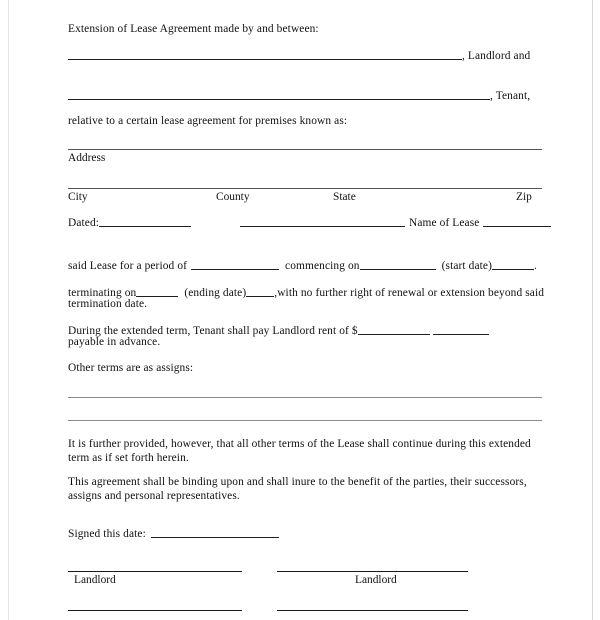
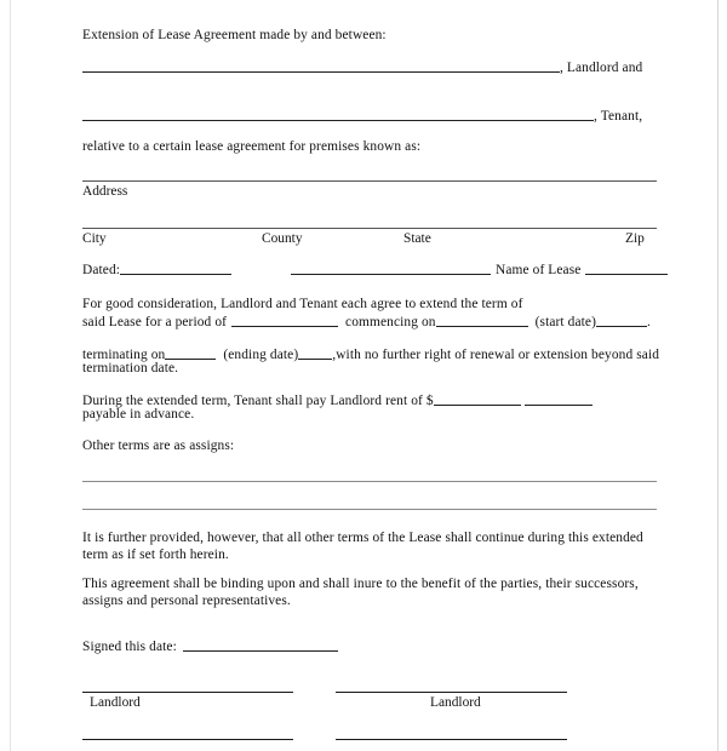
  Extension of Lease Agreement made by and between:
  , Landlord and
  , Tenant,
  relative to a certain lease agreement for premises known as:
  Address
  City
  County
  State
  Zip
  Dated: Name of Lease
+ For good consideration, Landlord and Tenant each agree to extend the term of
  said Lease for a period of commencing on (start date) .
  terminating on (ending date) ,with no further right of renewal or extension beyond said
  termination date.
  During the extended term, Tenant shall pay Landlord rent of $
  payable in advance.
  Other terms are as assigns:
  It is further provided, however, that all other terms of the Lease shall continue during this extended term as if set forth herein.
  This agreement shall be binding upon and shall inure to the benefit of the parties, their successors, assigns and personal representatives.
  Signed this date:
  Landlord
  Landlord
